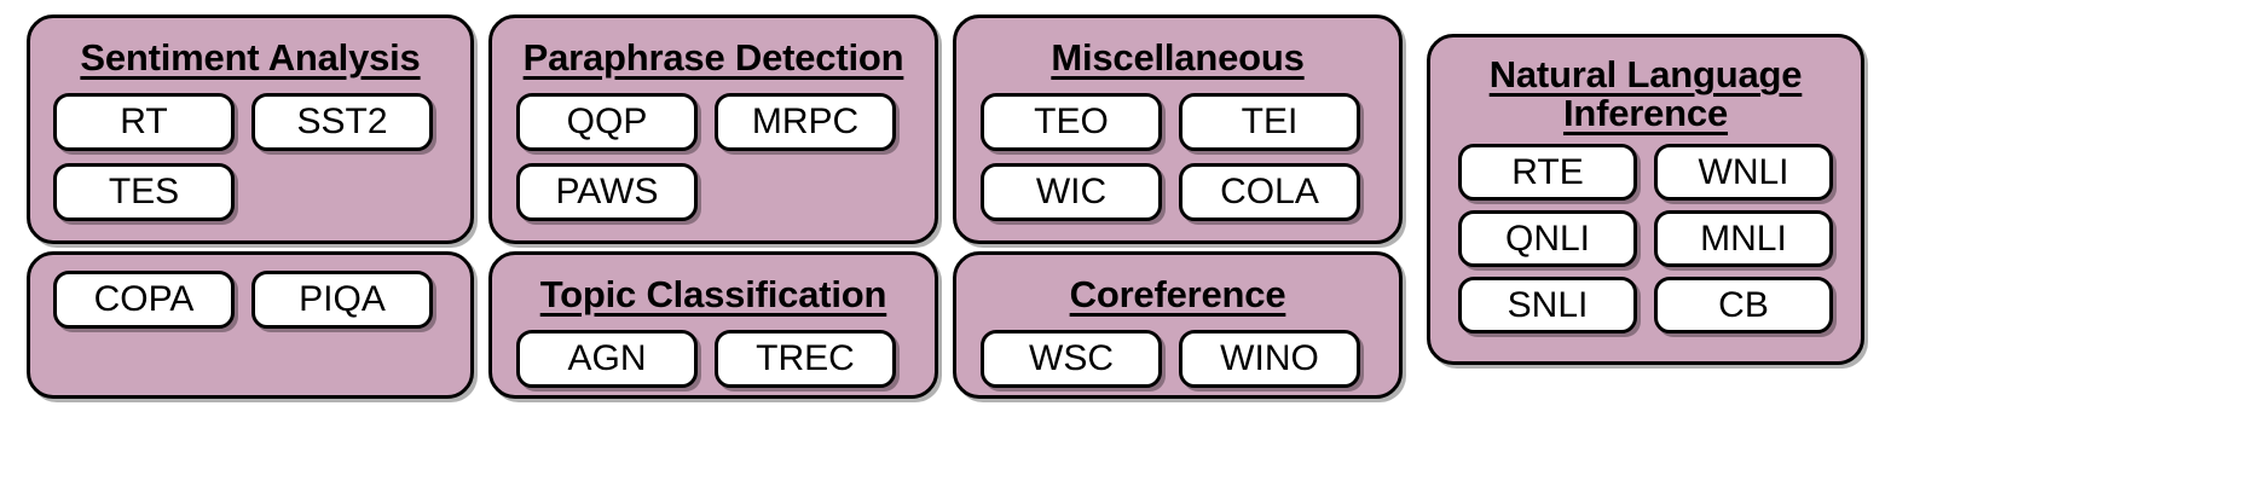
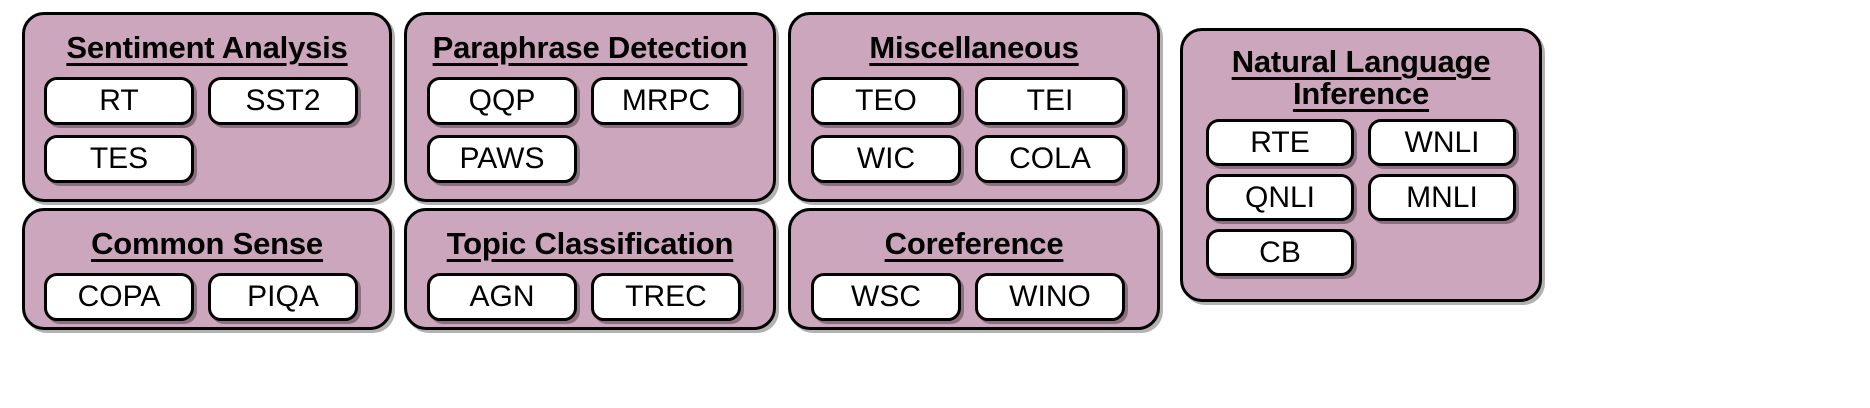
  Sentiment Analysis
  RT
  SST2
  TES
  Paraphrase Detection
  QQP
  MRPC
  PAWS
  Miscellaneous
  TEO
  TEI
  WIC
  COLA
+ Common Sense
  COPA
  PIQA
  Topic Classification
  AGN
  TREC
  Coreference
  WSC
  WINO
  Natural Language
  Inference
  RTE
  WNLI
  QNLI
  MNLI
- SNLI
  CB
